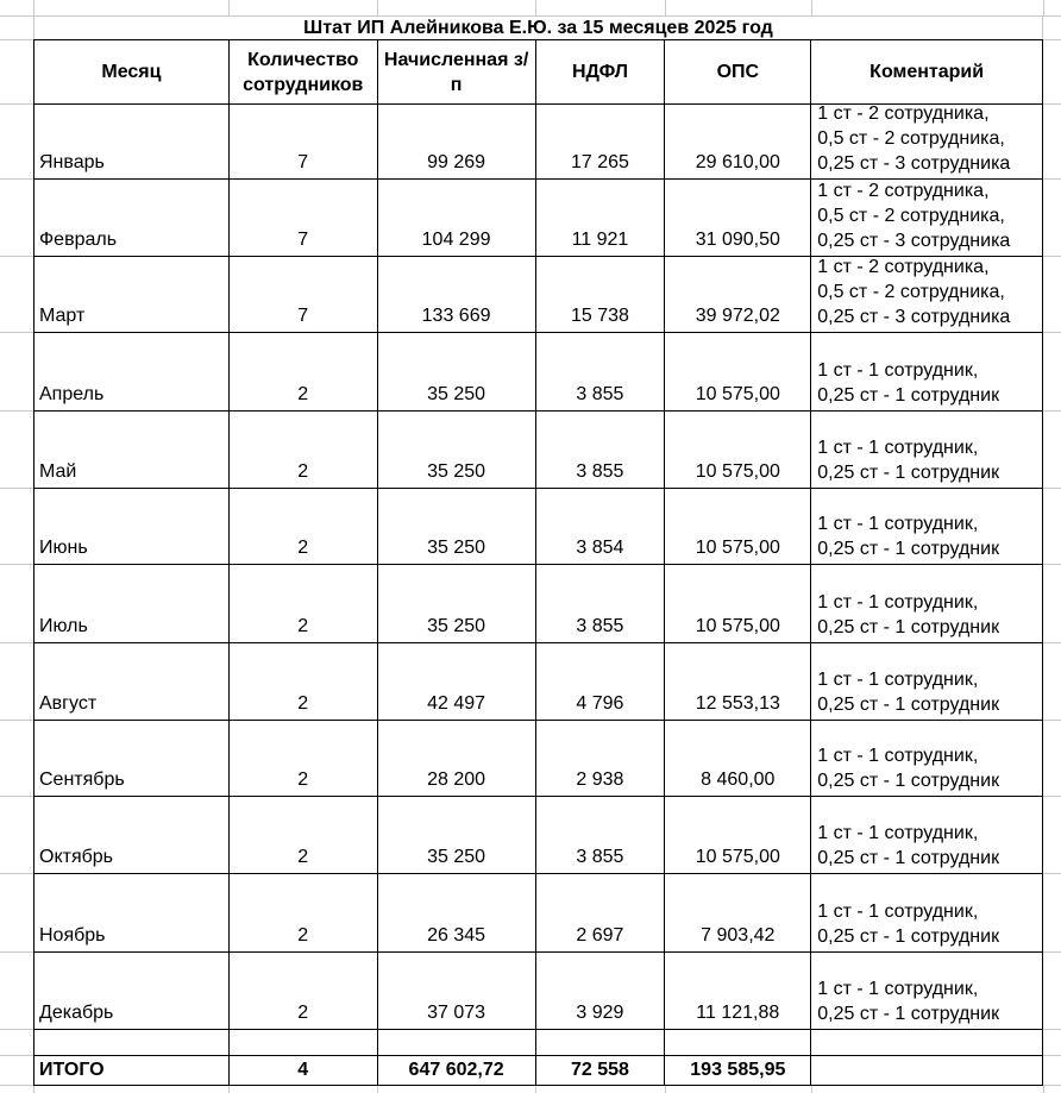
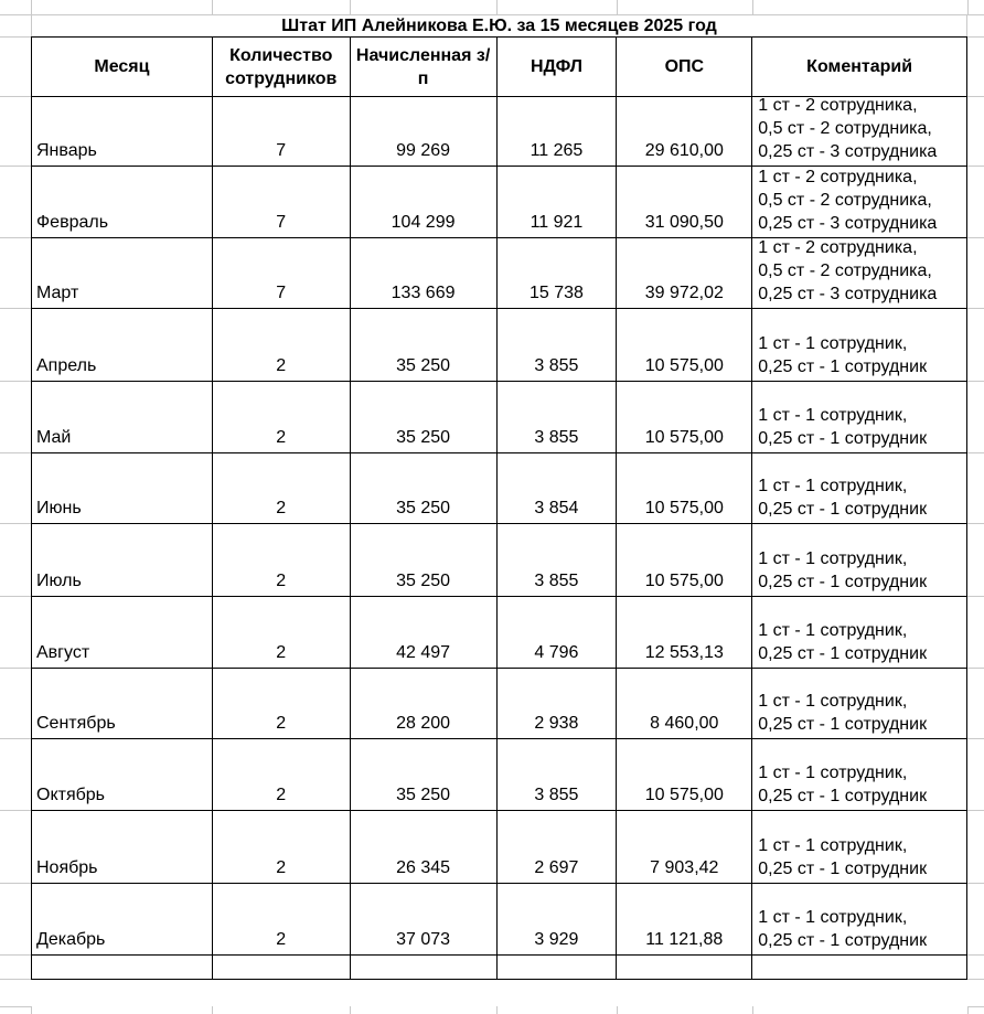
  Штат ИП Алейникова Е.Ю. за 15 месяцев 2025 год
  Месяц
  Количество сотрудников
  Начисленная з/п
  НДФЛ
  ОПС
  Коментарий
  Январь
  7
  99 269
- 17 265
+ 11 265
  29 610,00
  1 ст - 2 сотрудника,
  0,5 ст - 2 сотрудника,
  0,25 ст - 3 сотрудника
  Февраль
  7
  104 299
  11 921
  31 090,50
  1 ст - 2 сотрудника,
  0,5 ст - 2 сотрудника,
  0,25 ст - 3 сотрудника
  Март
  7
  133 669
  15 738
  39 972,02
  1 ст - 2 сотрудника,
  0,5 ст - 2 сотрудника,
  0,25 ст - 3 сотрудника
  Апрель
  2
  35 250
  3 855
  10 575,00
  1 ст - 1 сотрудник,
  0,25 ст - 1 сотрудник
  Май
  2
  35 250
  3 855
  10 575,00
  1 ст - 1 сотрудник,
  0,25 ст - 1 сотрудник
  Июнь
  2
  35 250
  3 854
  10 575,00
  1 ст - 1 сотрудник,
  0,25 ст - 1 сотрудник
  Июль
  2
  35 250
  3 855
  10 575,00
  1 ст - 1 сотрудник,
  0,25 ст - 1 сотрудник
  Август
  2
  42 497
  4 796
  12 553,13
  1 ст - 1 сотрудник,
  0,25 ст - 1 сотрудник
  Сентябрь
  2
  28 200
  2 938
  8 460,00
  1 ст - 1 сотрудник,
  0,25 ст - 1 сотрудник
  Октябрь
  2
  35 250
  3 855
  10 575,00
  1 ст - 1 сотрудник,
  0,25 ст - 1 сотрудник
  Ноябрь
  2
  26 345
  2 697
  7 903,42
  1 ст - 1 сотрудник,
  0,25 ст - 1 сотрудник
  Декабрь
  2
  37 073
  3 929
  11 121,88
  1 ст - 1 сотрудник,
  0,25 ст - 1 сотрудник
- ИТОГО
- 4
- 647 602,72
- 72 558
- 193 585,95
